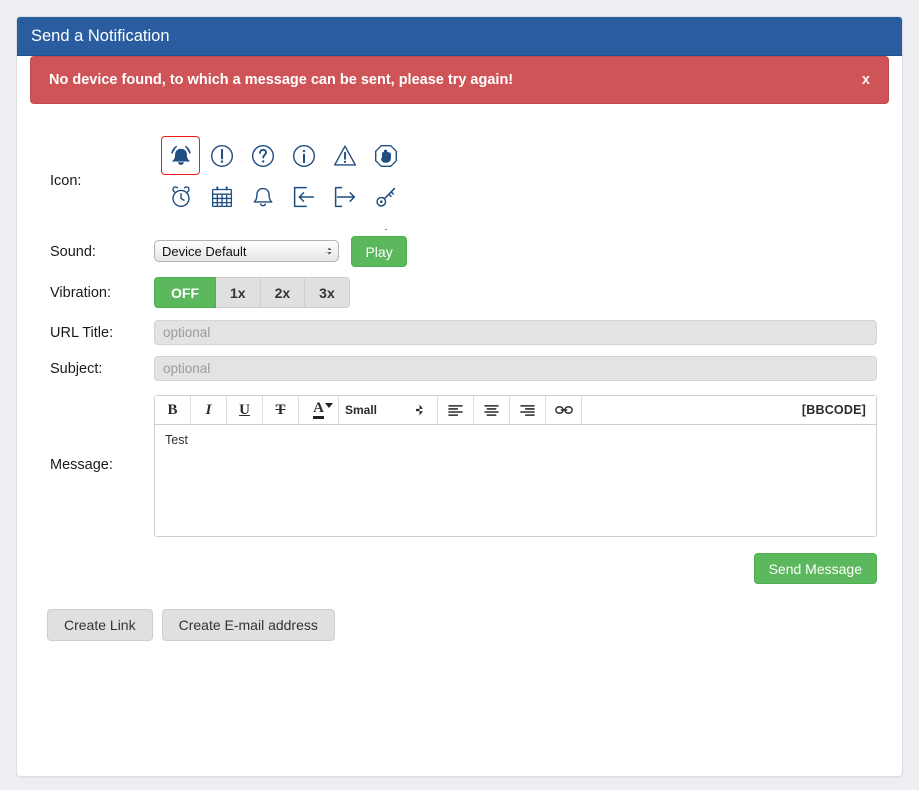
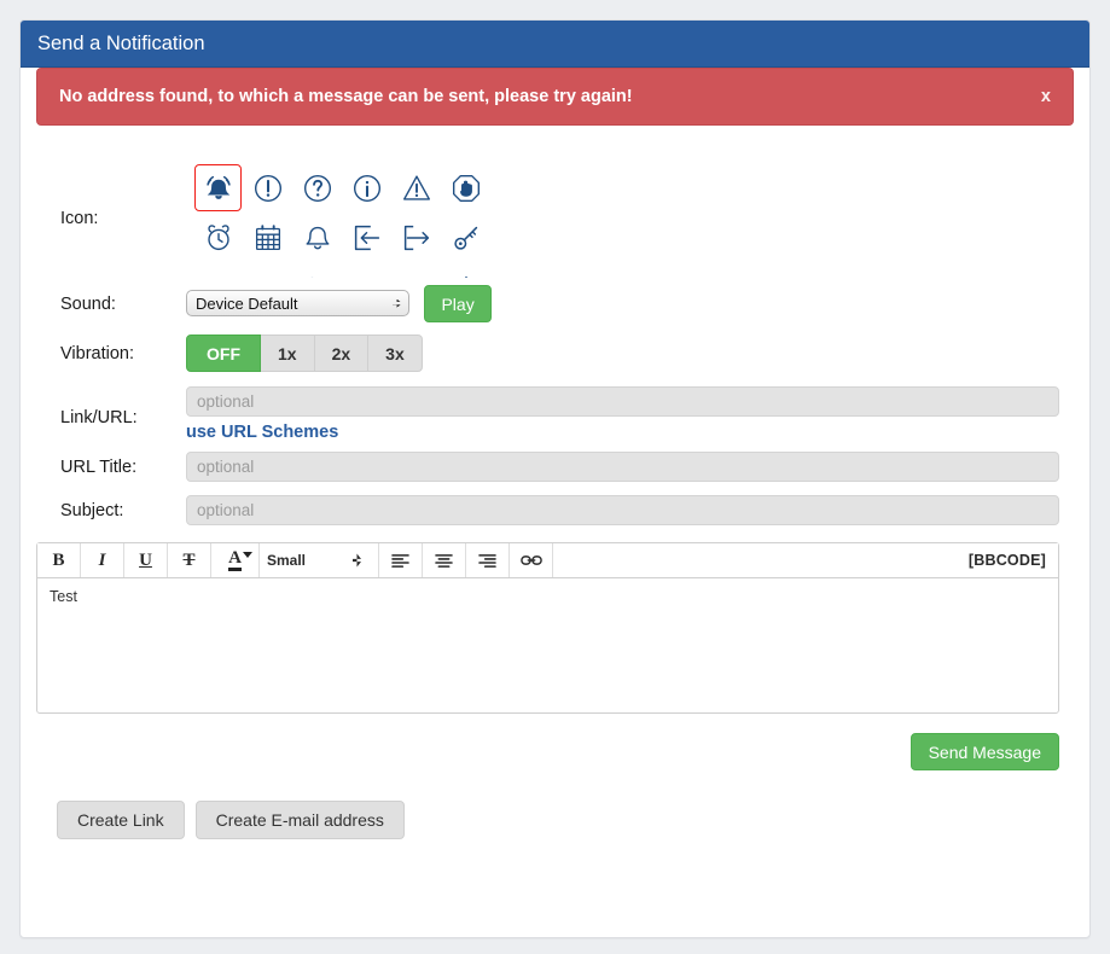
  Send a Notification
- No device found, to which a message can be sent, please try again!
+ No address found, to which a message can be sent, please try again!
  x
  Icon:
  Sound:
  Device Default Play
  Vibration:
  OFF
  1x
  2x
  3x
+ Link/URL:
+ optional use URL Schemes
  URL Title:
  optional
  Subject:
  optional
- Message:
  B
  I
  U
  T
  A
  Small
  [BBCODE]
  Test
  Send Message
  Create Link
  Create E-mail address
